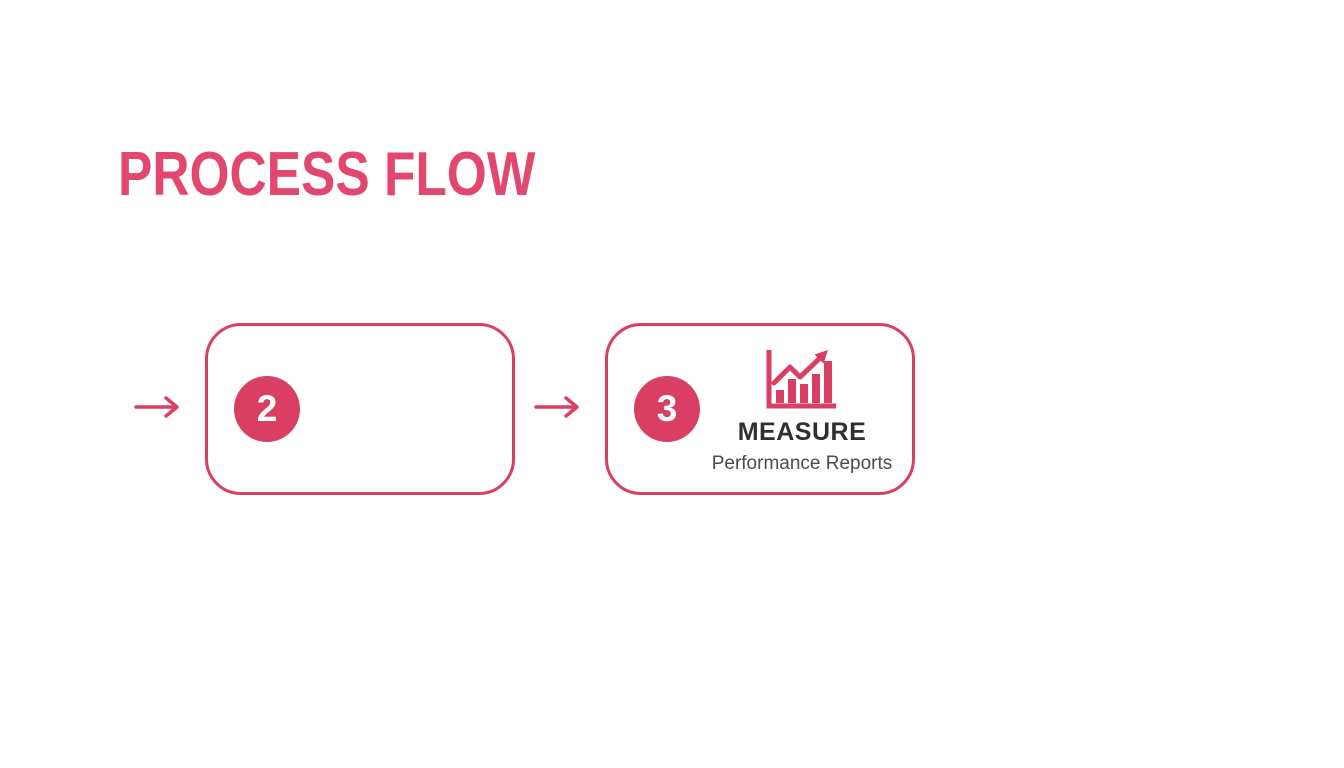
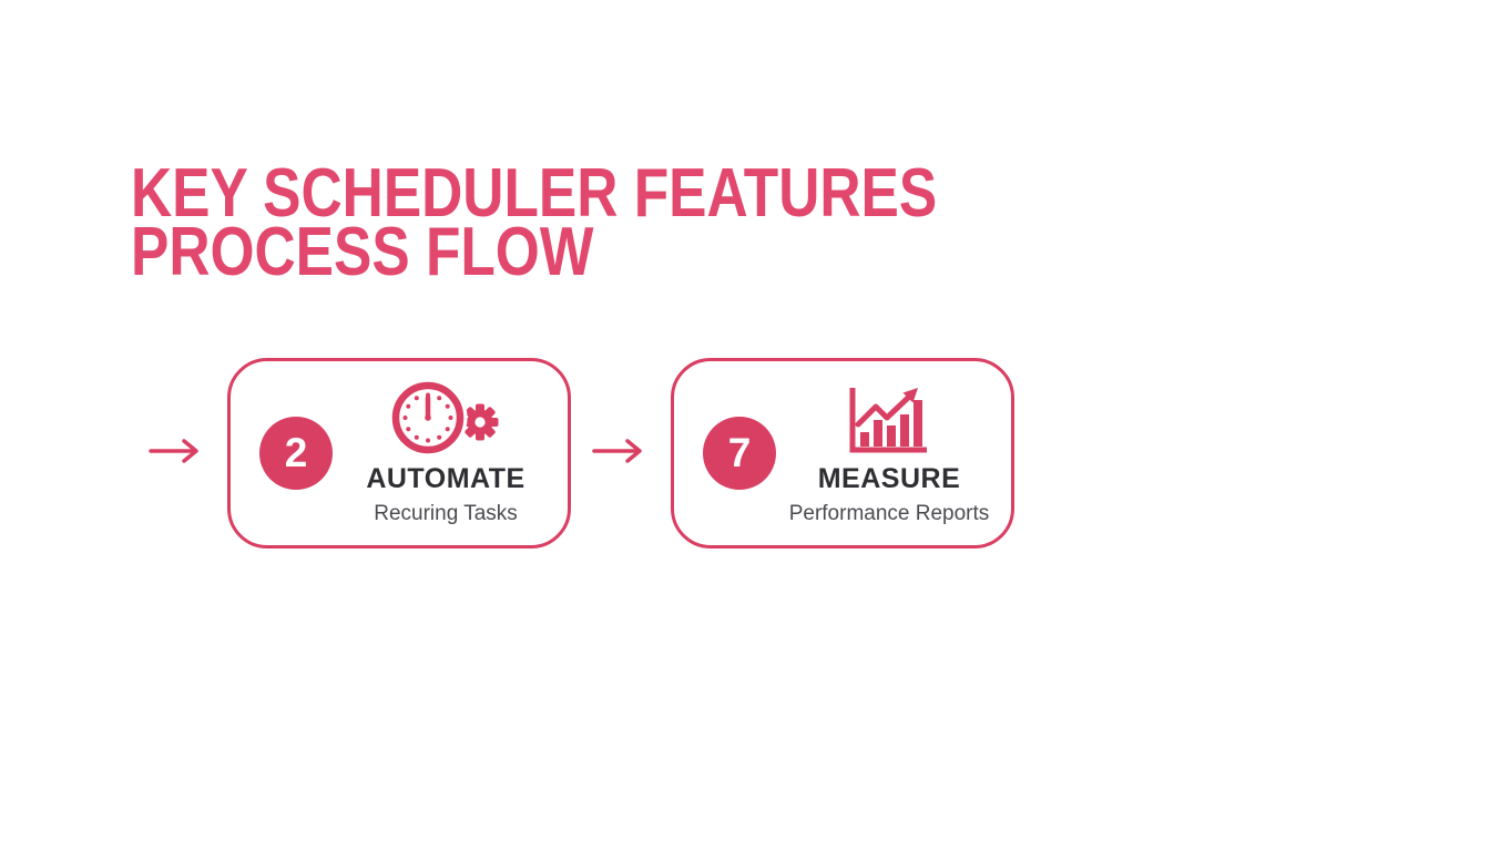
+ KEY SCHEDULER FEATURES
  PROCESS FLOW
  2
+ AUTOMATE
+ Recuring Tasks
- 3
+ 7
  MEASURE
  Performance Reports
